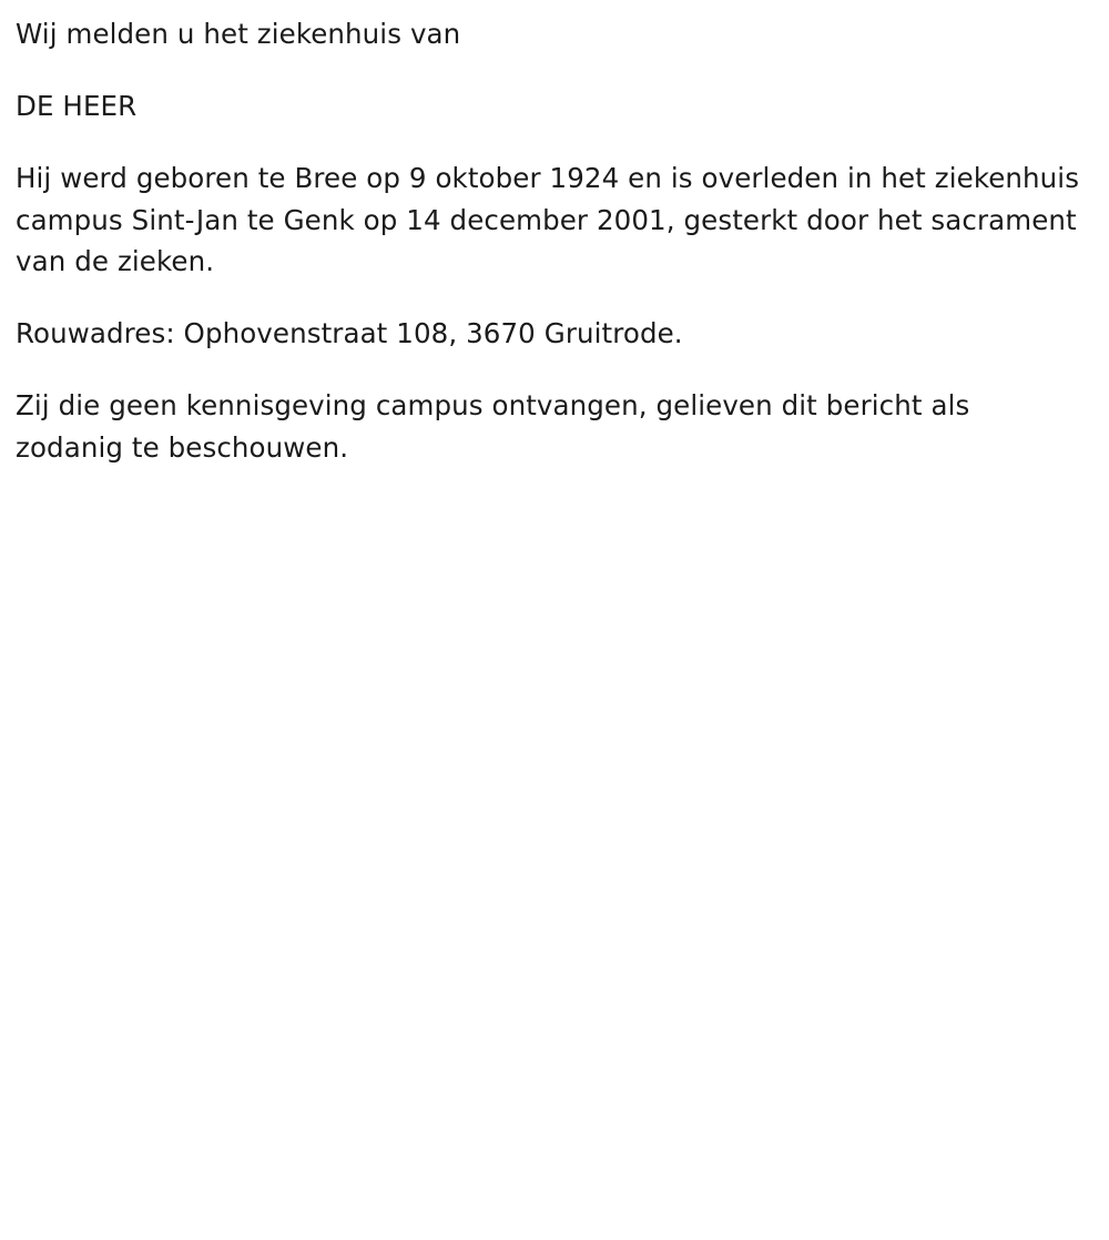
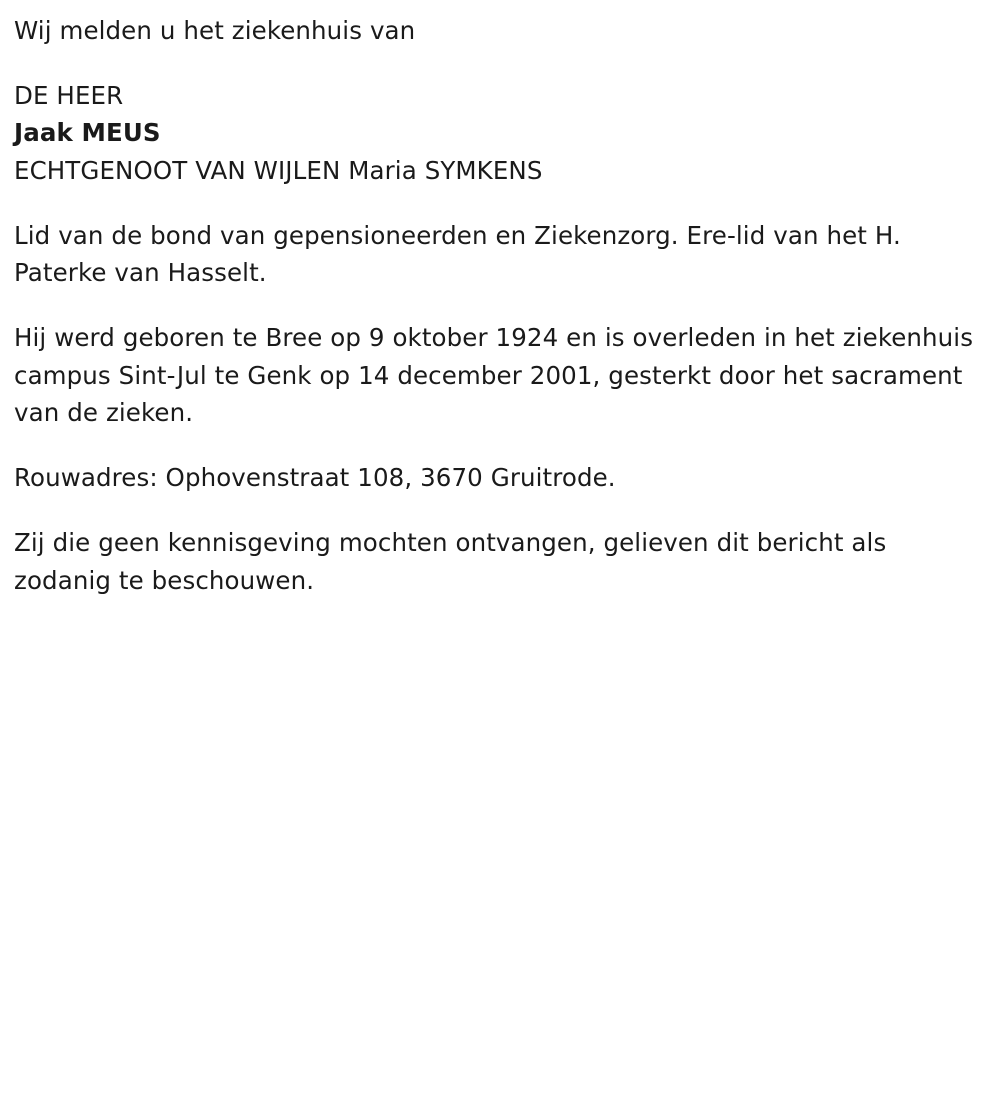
  Wij melden u het ziekenhuis van
  DE HEER
+ Jaak MEUS
+ ECHTGENOOT VAN WIJLEN Maria SYMKENS
+ Lid van de bond van gepensioneerden en Ziekenzorg. Ere-lid van het H. Paterke van Hasselt.
- Hij werd geboren te Bree op 9 oktober 1924 en is overleden in het ziekenhuis campus Sint-Jan te Genk op 14 december 2001, gesterkt door het sacrament van de zieken.
+ Hij werd geboren te Bree op 9 oktober 1924 en is overleden in het ziekenhuis campus Sint-Jul te Genk op 14 december 2001, gesterkt door het sacrament van de zieken.
  Rouwadres: Ophovenstraat 108, 3670 Gruitrode.
- Zij die geen kennisgeving campus ontvangen, gelieven dit bericht als zodanig te beschouwen.
+ Zij die geen kennisgeving mochten ontvangen, gelieven dit bericht als zodanig te beschouwen.
